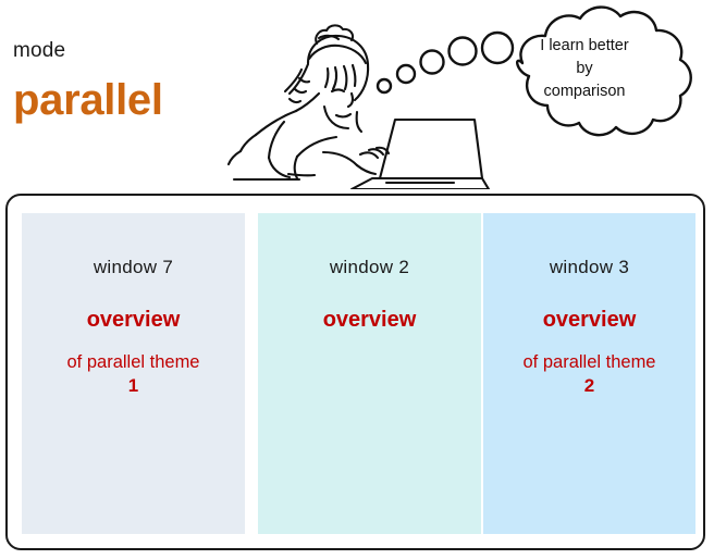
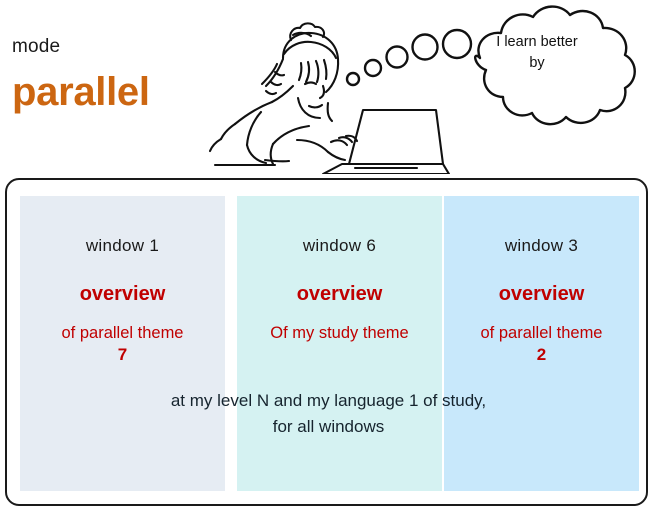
  mode
  parallel
  I learn better
  by
- comparison
- window 7
+ window 1
  overview
  of parallel theme
- 1
+ 7
- window 2
+ window 6
  overview
+ Of my study theme
  window 3
  overview
  of parallel theme
  2
+ at my level N and my language 1 of study,
+ for all windows
